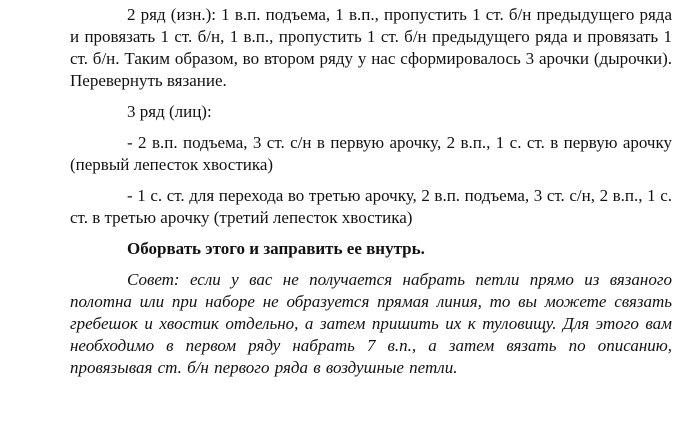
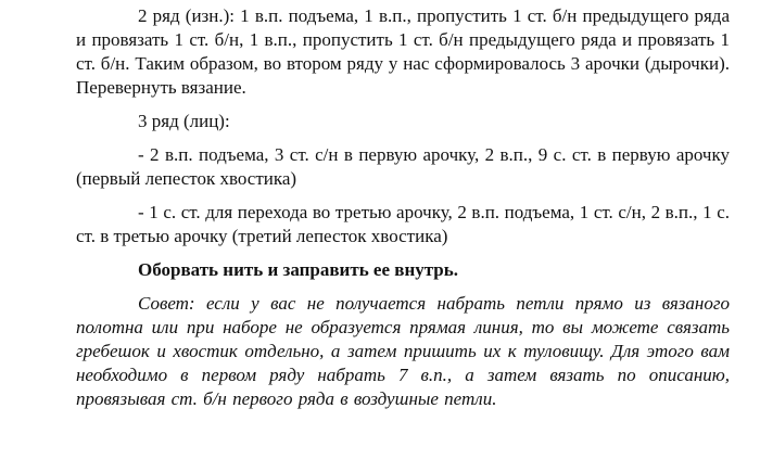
  2 ряд (изн.): 1 в.п. подъема, 1 в.п., пропустить 1 ст. б/н предыдущего ряда и провязать 1 ст. б/н, 1 в.п., пропустить 1 ст. б/н предыдущего ряда и провязать 1 ст. б/н. Таким образом, во втором ряду у нас сформировалось 3 арочки (дырочки). Перевернуть вязание.
  3 ряд (лиц):
- - 2 в.п. подъема, 3 ст. с/н в первую арочку, 2 в.п., 1 с. ст. в первую арочку (первый лепесток хвостика)
+ - 2 в.п. подъема, 3 ст. с/н в первую арочку, 2 в.п., 9 с. ст. в первую арочку (первый лепесток хвостика)
- - 1 с. ст. для перехода во третью арочку, 2 в.п. подъема, 3 ст. с/н, 2 в.п., 1 с. ст. в третью арочку (третий лепесток хвостика)
+ - 1 с. ст. для перехода во третью арочку, 2 в.п. подъема, 1 ст. с/н, 2 в.п., 1 с. ст. в третью арочку (третий лепесток хвостика)
- Оборвать этого и заправить ее внутрь.
+ Оборвать нить и заправить ее внутрь.
  Совет: если у вас не получается набрать петли прямо из вязаного полотна или при наборе не образуется прямая линия, то вы можете связать гребешок и хвостик отдельно, а затем пришить их к туловищу. Для этого вам необходимо в первом ряду набрать 7 в.п., а затем вязать по описанию, провязывая ст. б/н первого ряда в воздушные петли.
